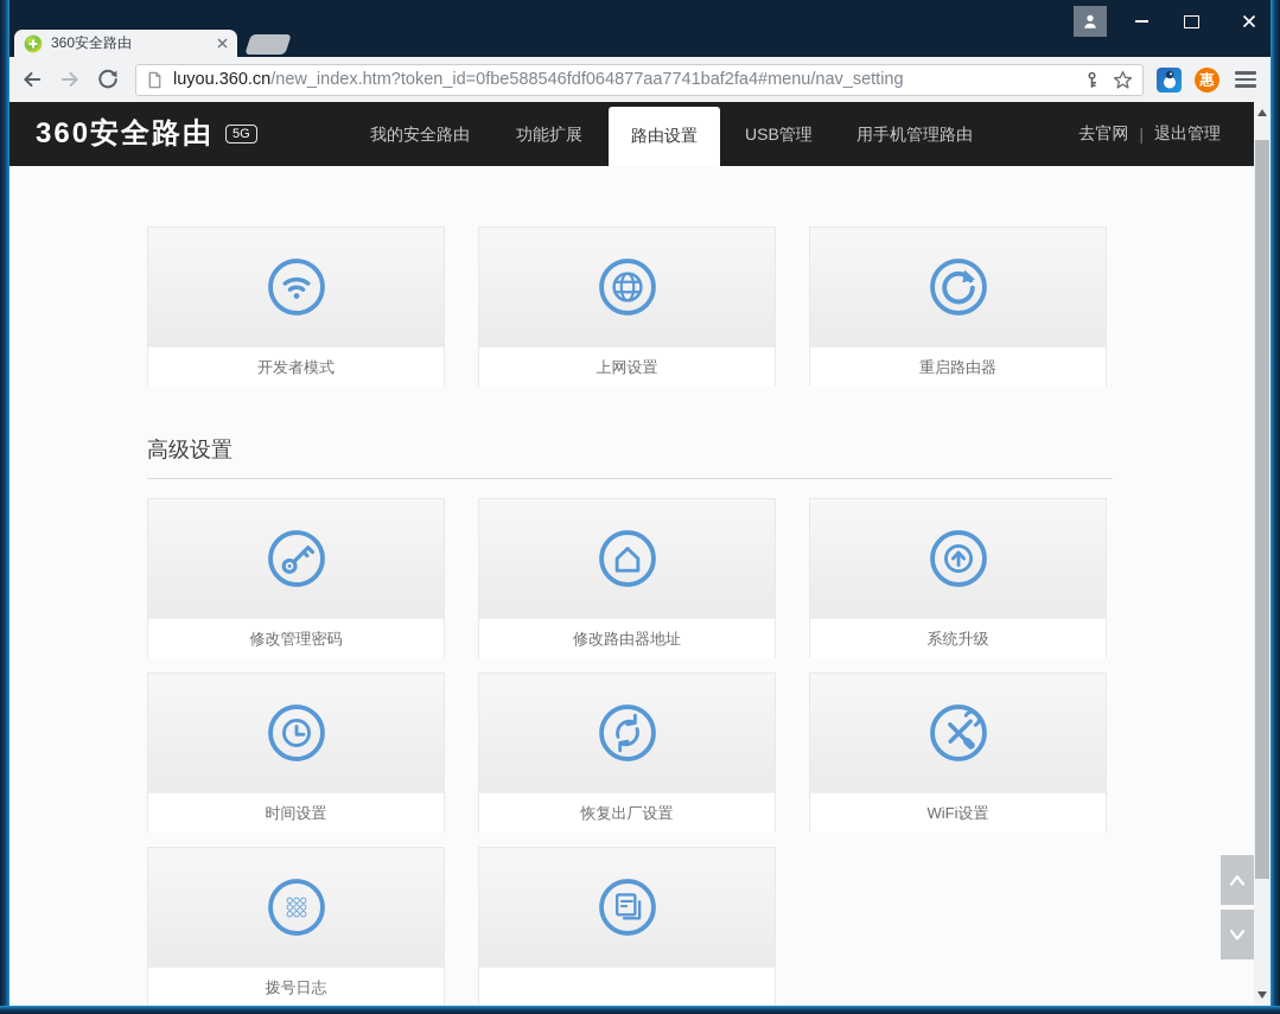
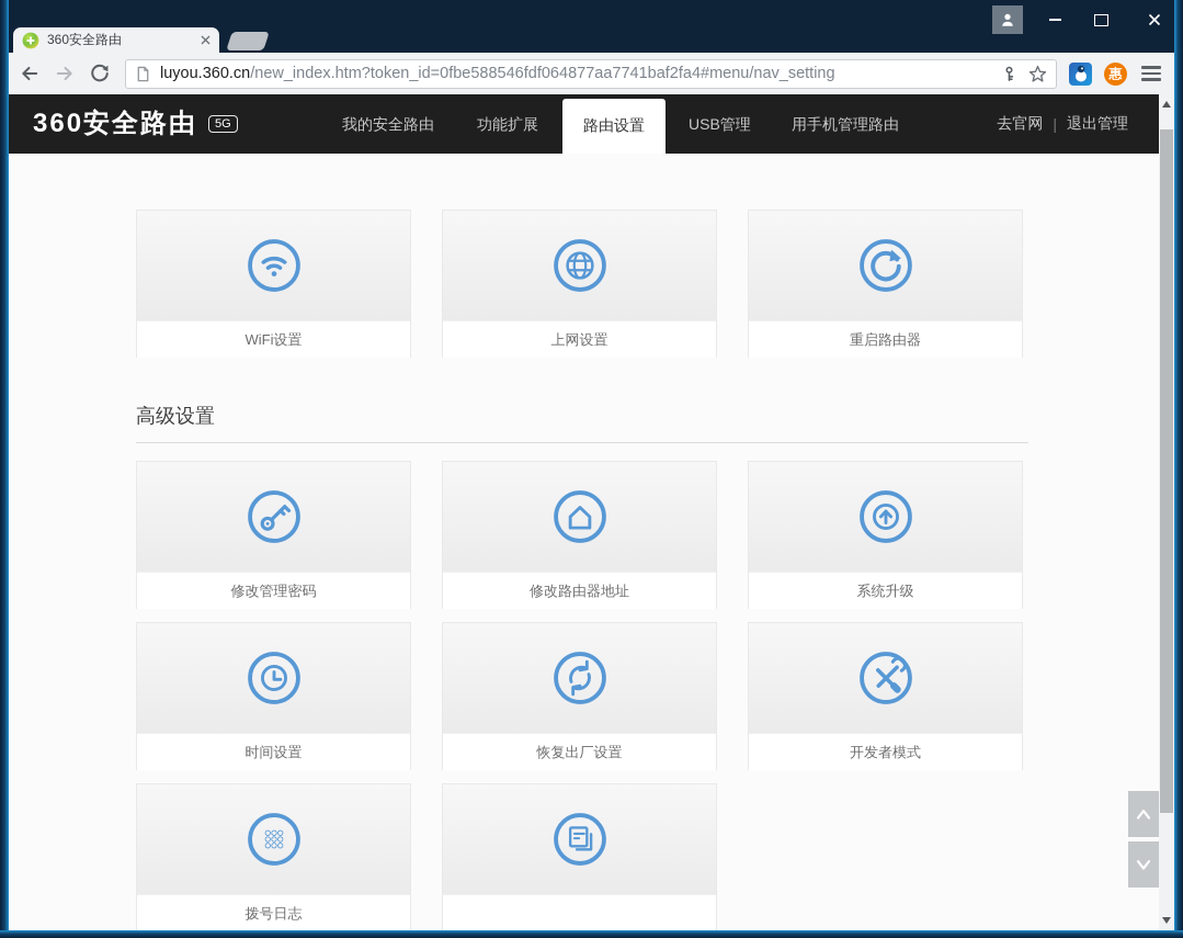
  360安全路由
  luyou.360.cn/new_index.htm?token_id=0fbe588546fdf064877aa7741baf2fa4#menu/nav_setting
  惠
  360安全路由
  5G
  我的安全路由
  功能扩展
  路由设置
  USB管理
  用手机管理路由
  去官网
  |
  退出管理
- 开发者模式
+ WiFi设置
  上网设置
  重启路由器
  高级设置
  修改管理密码
  修改路由器地址
  系统升级
  时间设置
  恢复出厂设置
- WiFi设置
+ 开发者模式
  拨号日志
